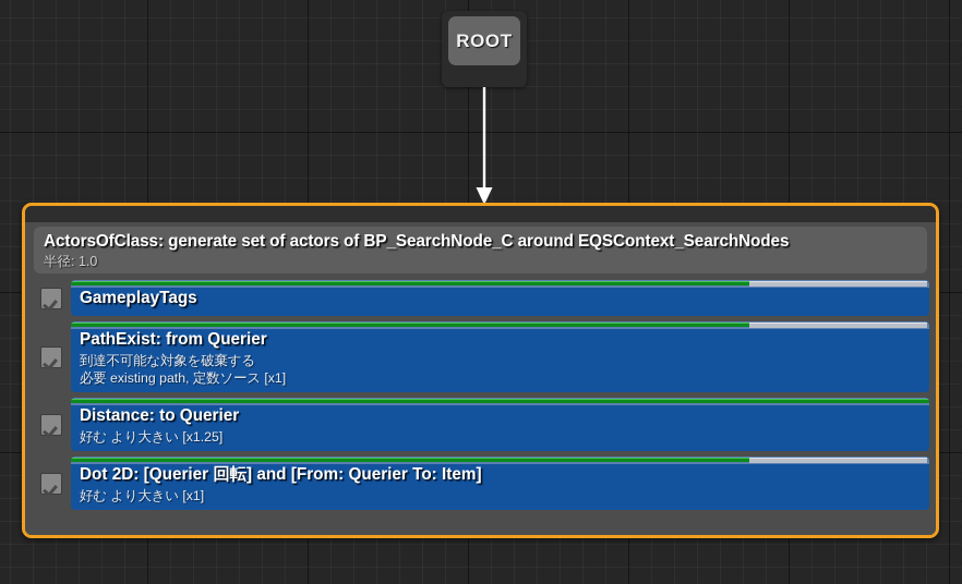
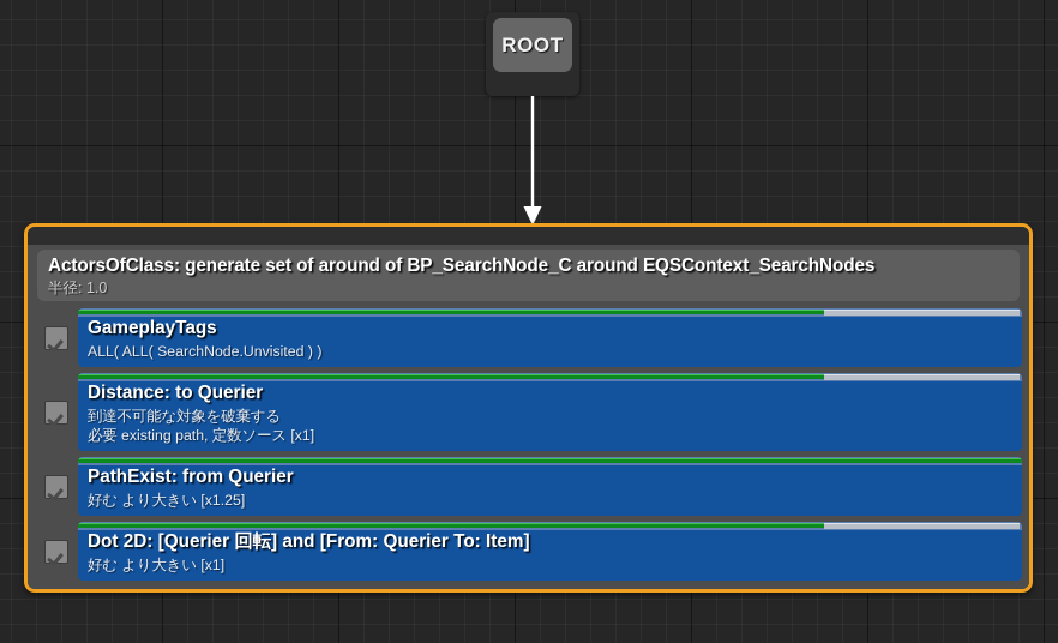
  ROOT
- ActorsOfClass: generate set of actors of BP_SearchNode_C around EQSContext_SearchNodes
+ ActorsOfClass: generate set of around of BP_SearchNode_C around EQSContext_SearchNodes
  半径: 1.0
  GameplayTags
+ ALL( ALL( SearchNode.Unvisited ) )
- PathExist: from Querier
+ Distance: to Querier
  到達不可能な対象を破棄する
  必要 existing path, 定数ソース [x1]
- Distance: to Querier
+ PathExist: from Querier
  好む より大きい [x1.25]
  Dot 2D: [Querier 回転] and [From: Querier To: Item]
  好む より大きい [x1]
